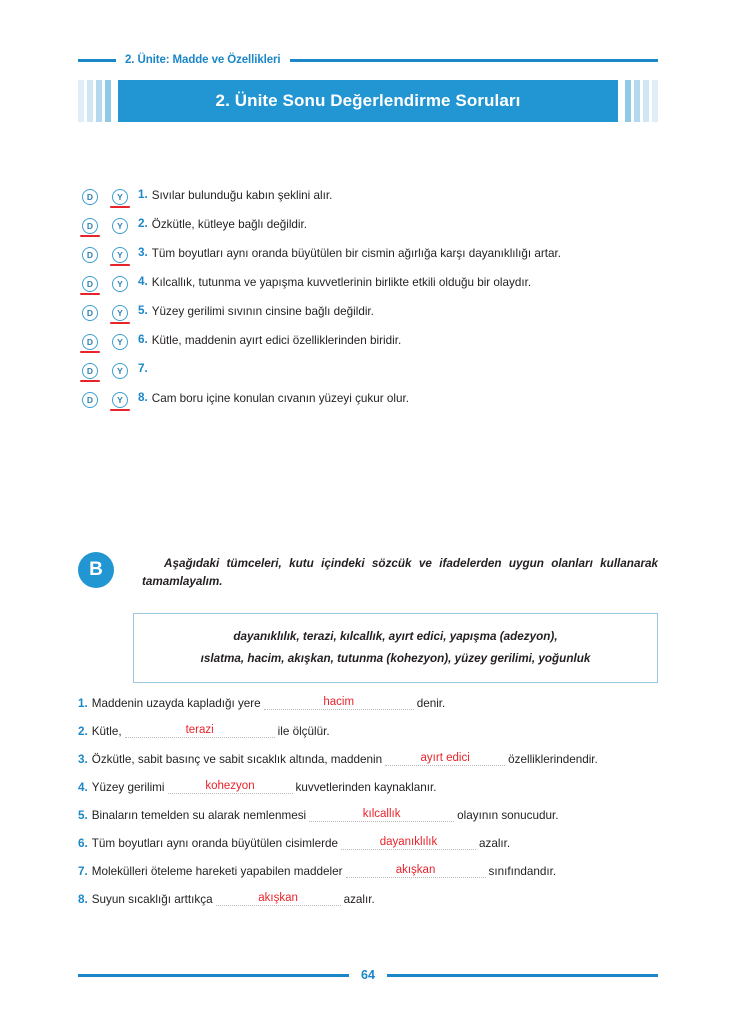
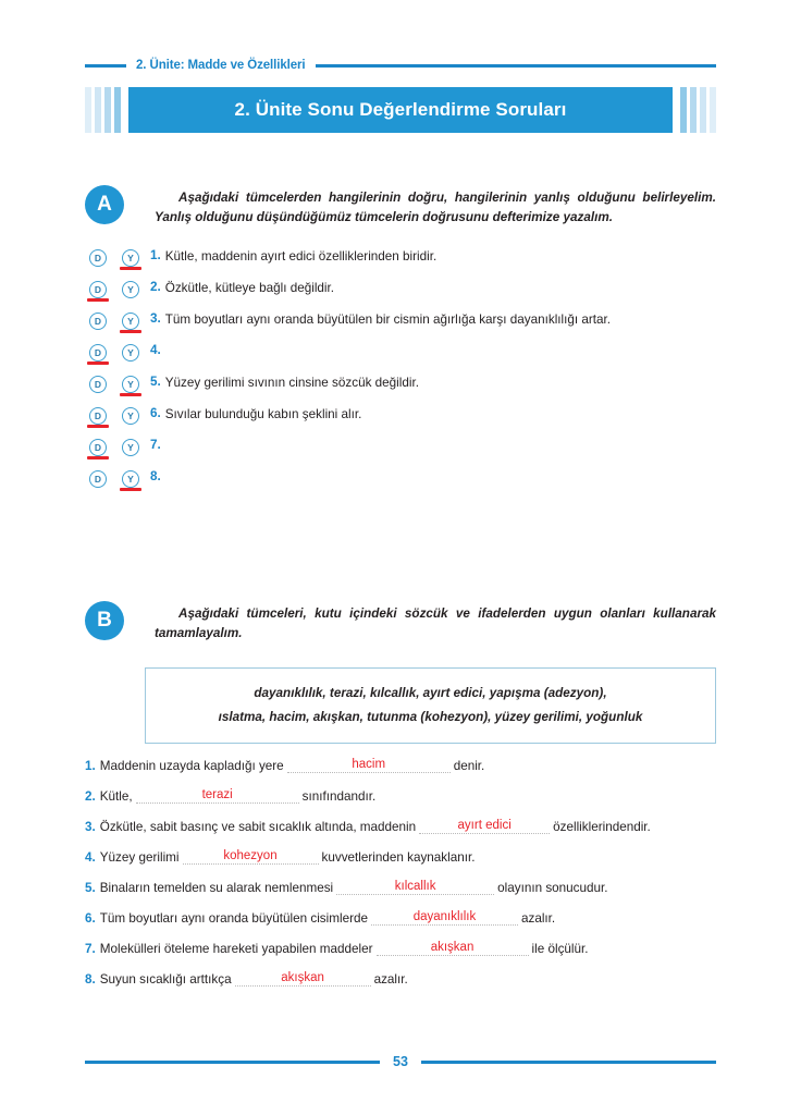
  2. Ünite: Madde ve Özellikleri
  2. Ünite Sonu Değerlendirme Soruları
+ A
+ Aşağıdaki tümcelerden hangilerinin doğru, hangilerinin yanlış olduğunu belirleyelim. Yanlış olduğunu düşündüğümüz tümcelerin doğrusunu defterimize yazalım.
  D
  Y
  1.
- Sıvılar bulunduğu kabın şeklini alır.
+ Kütle, maddenin ayırt edici özelliklerinden biridir.
  D
  Y
  2.
  Özkütle, kütleye bağlı değildir.
  D
  Y
  3.
  Tüm boyutları aynı oranda büyütülen bir cismin ağırlığa karşı dayanıklılığı artar.
  D
  Y
  4.
- Kılcallık, tutunma ve yapışma kuvvetlerinin birlikte etkili olduğu bir olaydır.
  D
  Y
  5.
- Yüzey gerilimi sıvının cinsine bağlı değildir.
+ Yüzey gerilimi sıvının cinsine sözcük değildir.
  D
  Y
  6.
- Kütle, maddenin ayırt edici özelliklerinden biridir.
+ Sıvılar bulunduğu kabın şeklini alır.
  D
  Y
  7.
  D
  Y
  8.
- Cam boru içine konulan cıvanın yüzeyi çukur olur.
  B
  Aşağıdaki tümceleri, kutu içindeki sözcük ve ifadelerden uygun olanları kullanarak tamamlayalım.
  dayanıklılık, terazi, kılcallık, ayırt edici, yapışma (adezyon),
  ıslatma, hacim, akışkan, tutunma (kohezyon), yüzey gerilimi, yoğunluk
  1.
  Maddenin uzayda kapladığı yere
  hacim
  denir.
  2.
  Kütle,
  terazi
- ile ölçülür.
+ sınıfındandır.
  3.
  Özkütle, sabit basınç ve sabit sıcaklık altında, maddenin
  ayırt edici
  özelliklerindendir.
  4.
  Yüzey gerilimi
  kohezyon
  kuvvetlerinden kaynaklanır.
  5.
  Binaların temelden su alarak nemlenmesi
  kılcallık
  olayının sonucudur.
  6.
  Tüm boyutları aynı oranda büyütülen cisimlerde
  dayanıklılık
  azalır.
  7.
  Molekülleri öteleme hareketi yapabilen maddeler
  akışkan
- sınıfındandır.
+ ile ölçülür.
  8.
  Suyun sıcaklığı arttıkça
  akışkan
  azalır.
- 64
+ 53
